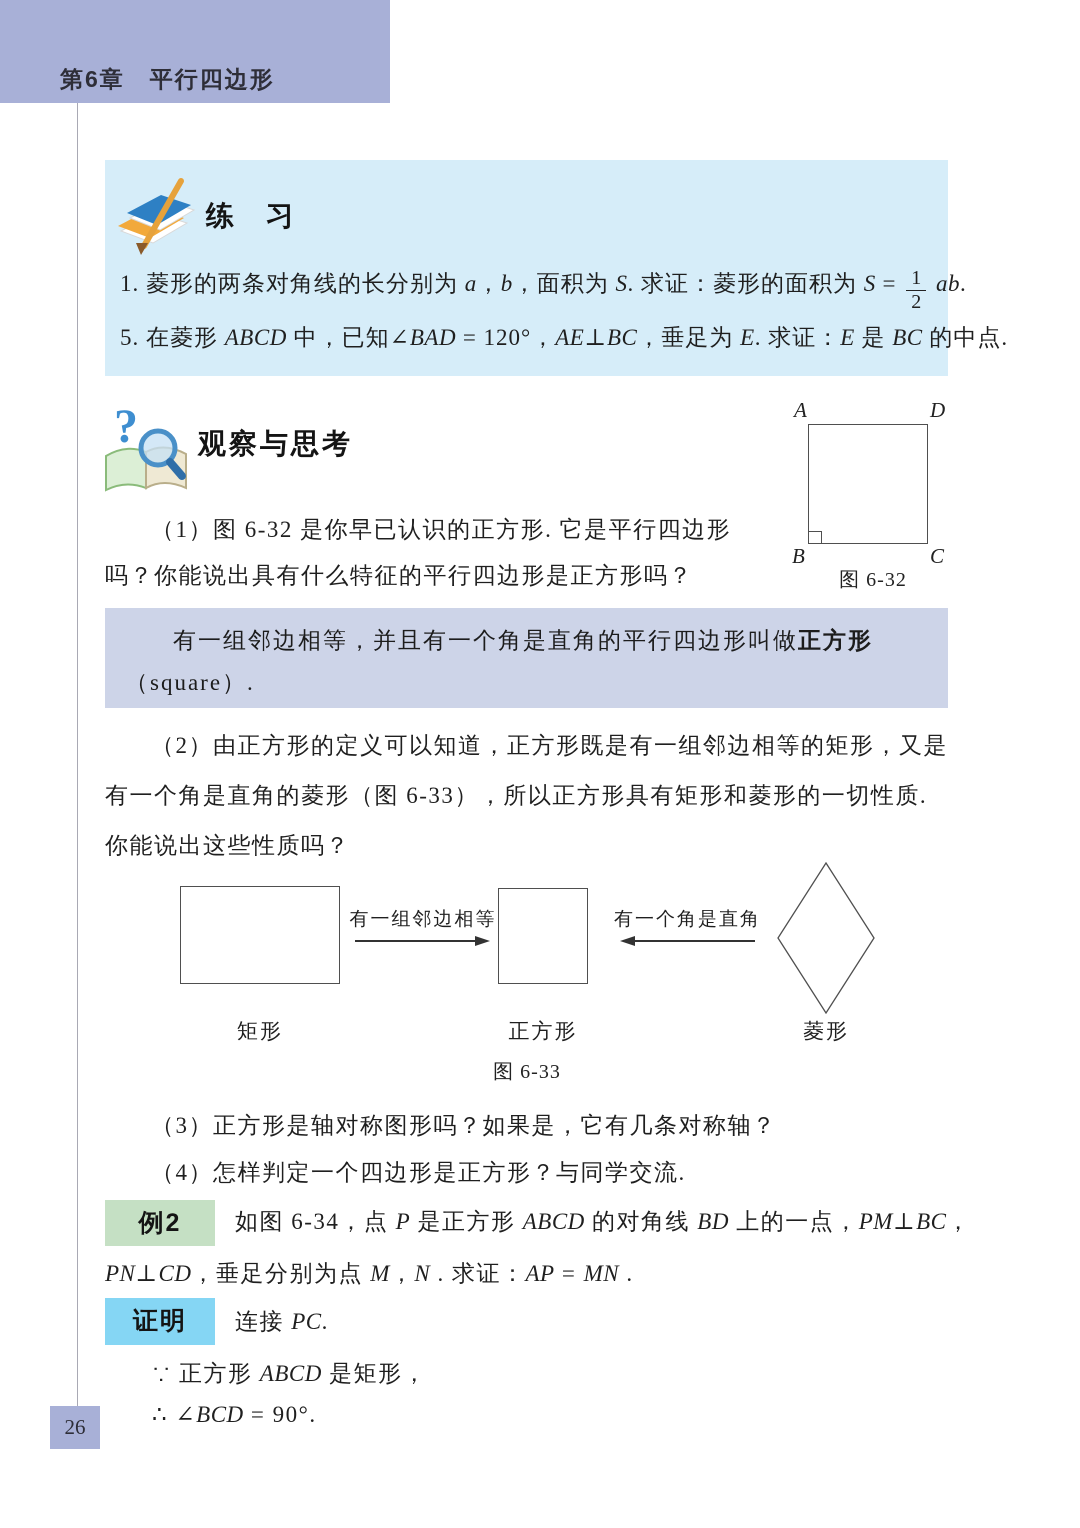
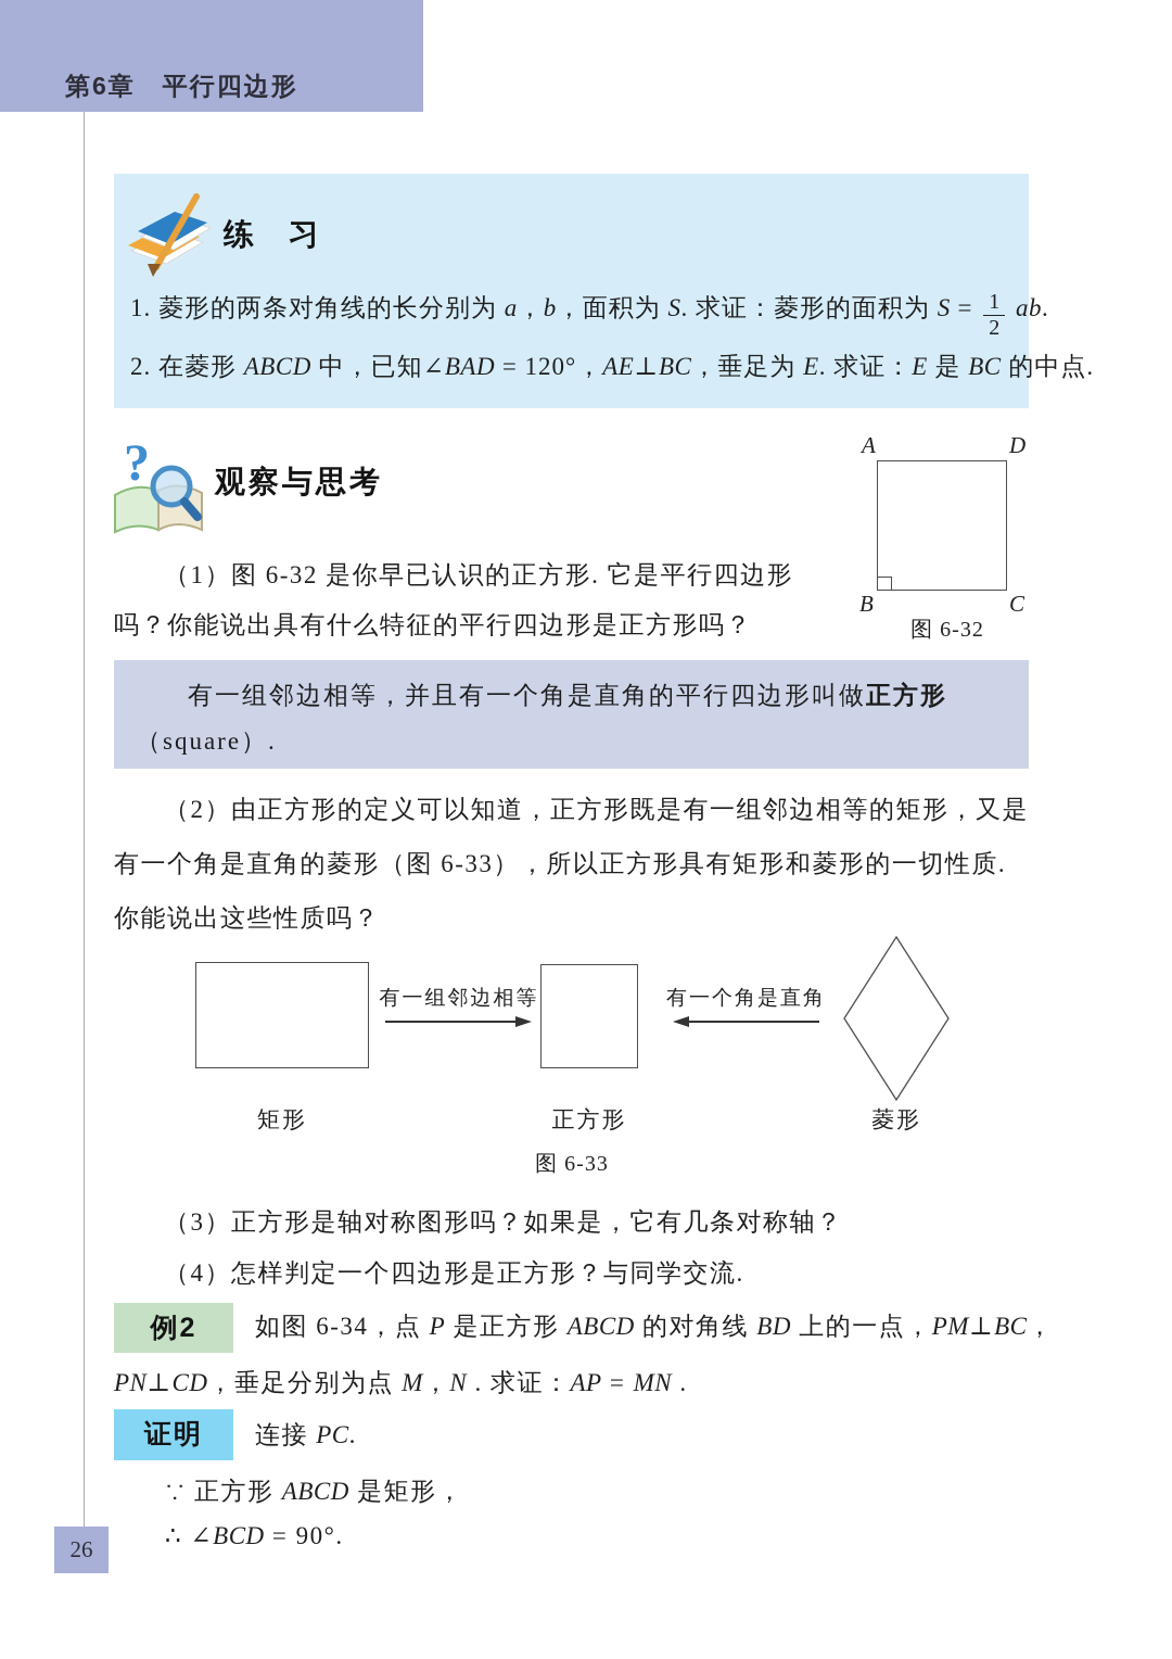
  第6章 平行四边形
  练 习
  1. 菱形的两条对角线的长分别为 a，b，面积为 S. 求证：菱形的面积为 S =
  1
  2
  ab.
- 5. 在菱形 ABCD 中，已知∠BAD = 120°，AE⊥BC，垂足为 E. 求证：E 是 BC 的中点.
+ 2. 在菱形 ABCD 中，已知∠BAD = 120°，AE⊥BC，垂足为 E. 求证：E 是 BC 的中点.
  ?
  观察与思考
  （1）图 6-32 是你早已认识的正方形. 它是平行四边形
  吗？你能说出具有什么特征的平行四边形是正方形吗？
  A
  D
  B
  C
  图 6-32
  有一组邻边相等，并且有一个角是直角的平行四边形叫做正方形
  （square）.
  （2）由正方形的定义可以知道，正方形既是有一组邻边相等的矩形，又是
  有一个角是直角的菱形（图 6-33），所以正方形具有矩形和菱形的一切性质.
  你能说出这些性质吗？
  有一组邻边相等
  有一个角是直角
  矩形
  正方形
  菱形
  图 6-33
  （3）正方形是轴对称图形吗？如果是，它有几条对称轴？
  （4）怎样判定一个四边形是正方形？与同学交流.
  例2
  如图 6-34，点 P 是正方形 ABCD 的对角线 BD 上的一点，PM⊥BC，
  PN⊥CD，垂足分别为点 M，N . 求证：AP = MN .
  证明
  连接 PC.
  ∵ 正方形 ABCD 是矩形，
  ∴ ∠BCD = 90°.
  26
